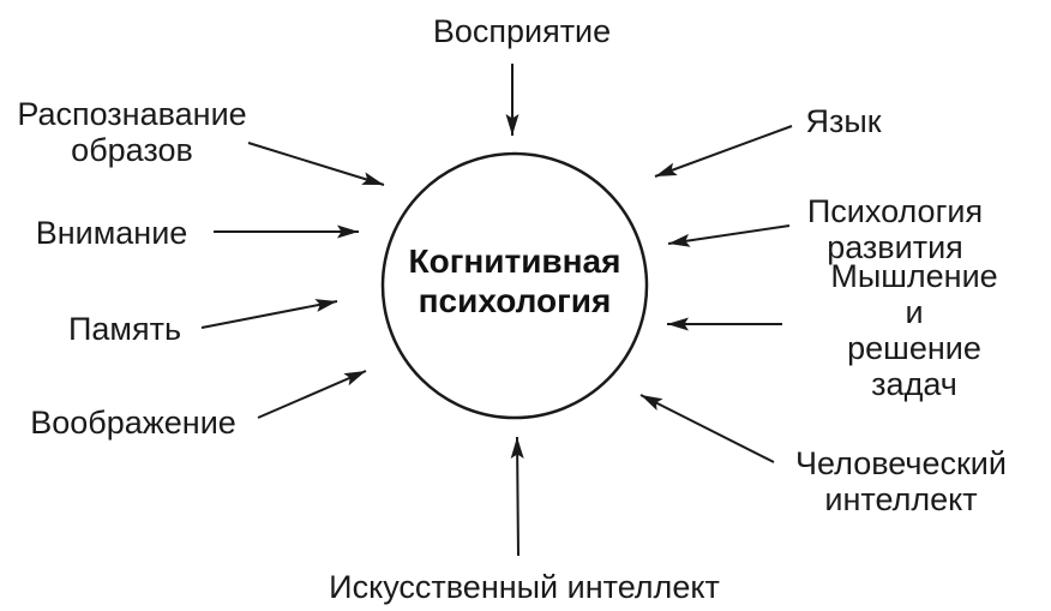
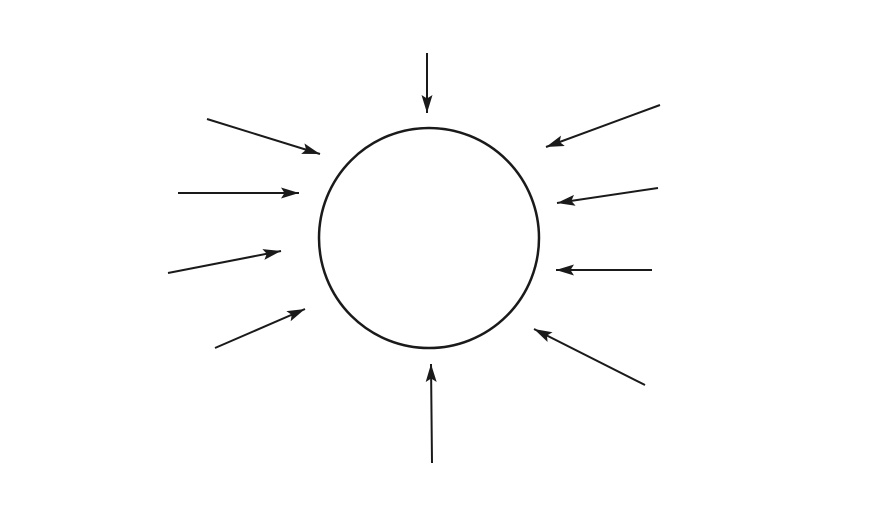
- Когнитивная
- психология
- Восприятие
- Распознавание
- образов
- Внимание
- Память
- Воображение
- Язык
- Психология
- развития
- Мышление и
- решение задач
- Человеческий
- интеллект
- Искусственный интеллект
